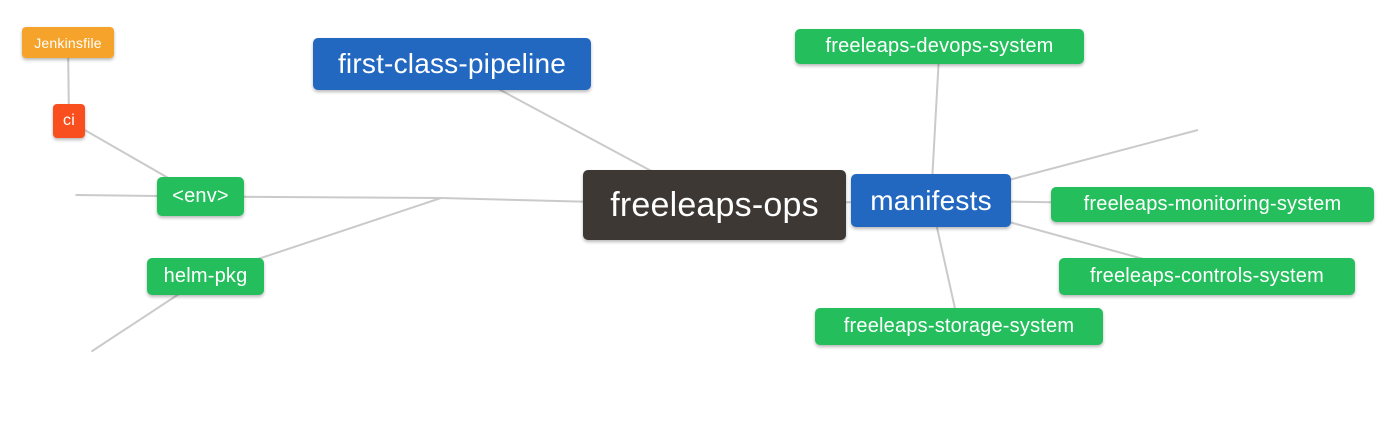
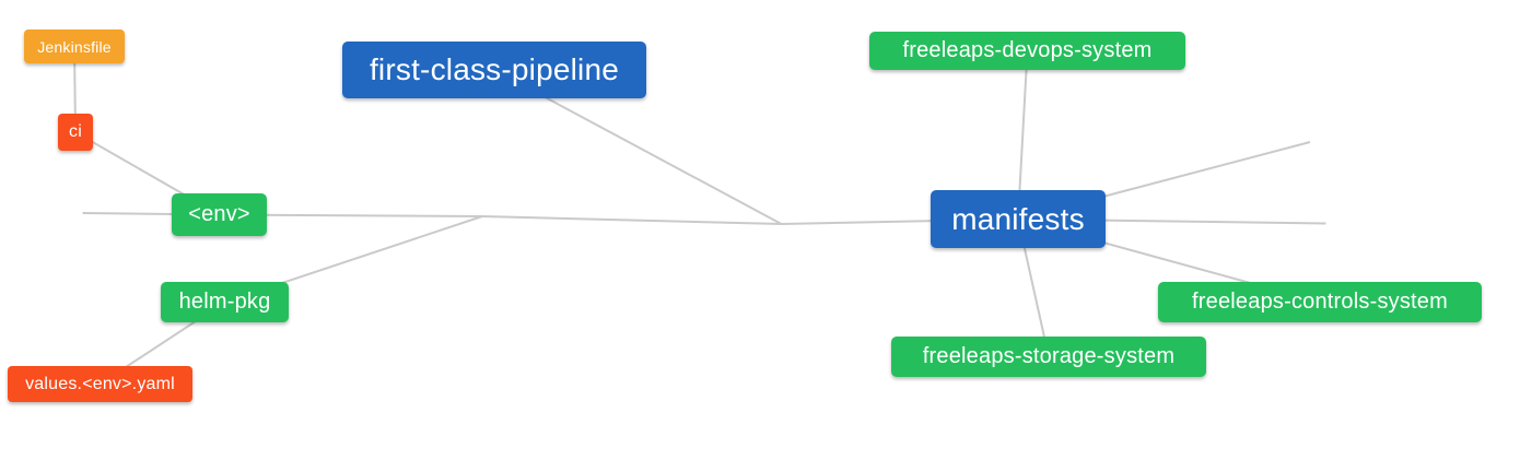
  Jenkinsfile
  ci
  <env>
  helm-pkg
+ values.<env>.yaml
  first-class-pipeline
- freeleaps-ops
  manifests
  freeleaps-devops-system
- freeleaps-monitoring-system
  freeleaps-controls-system
  freeleaps-storage-system
